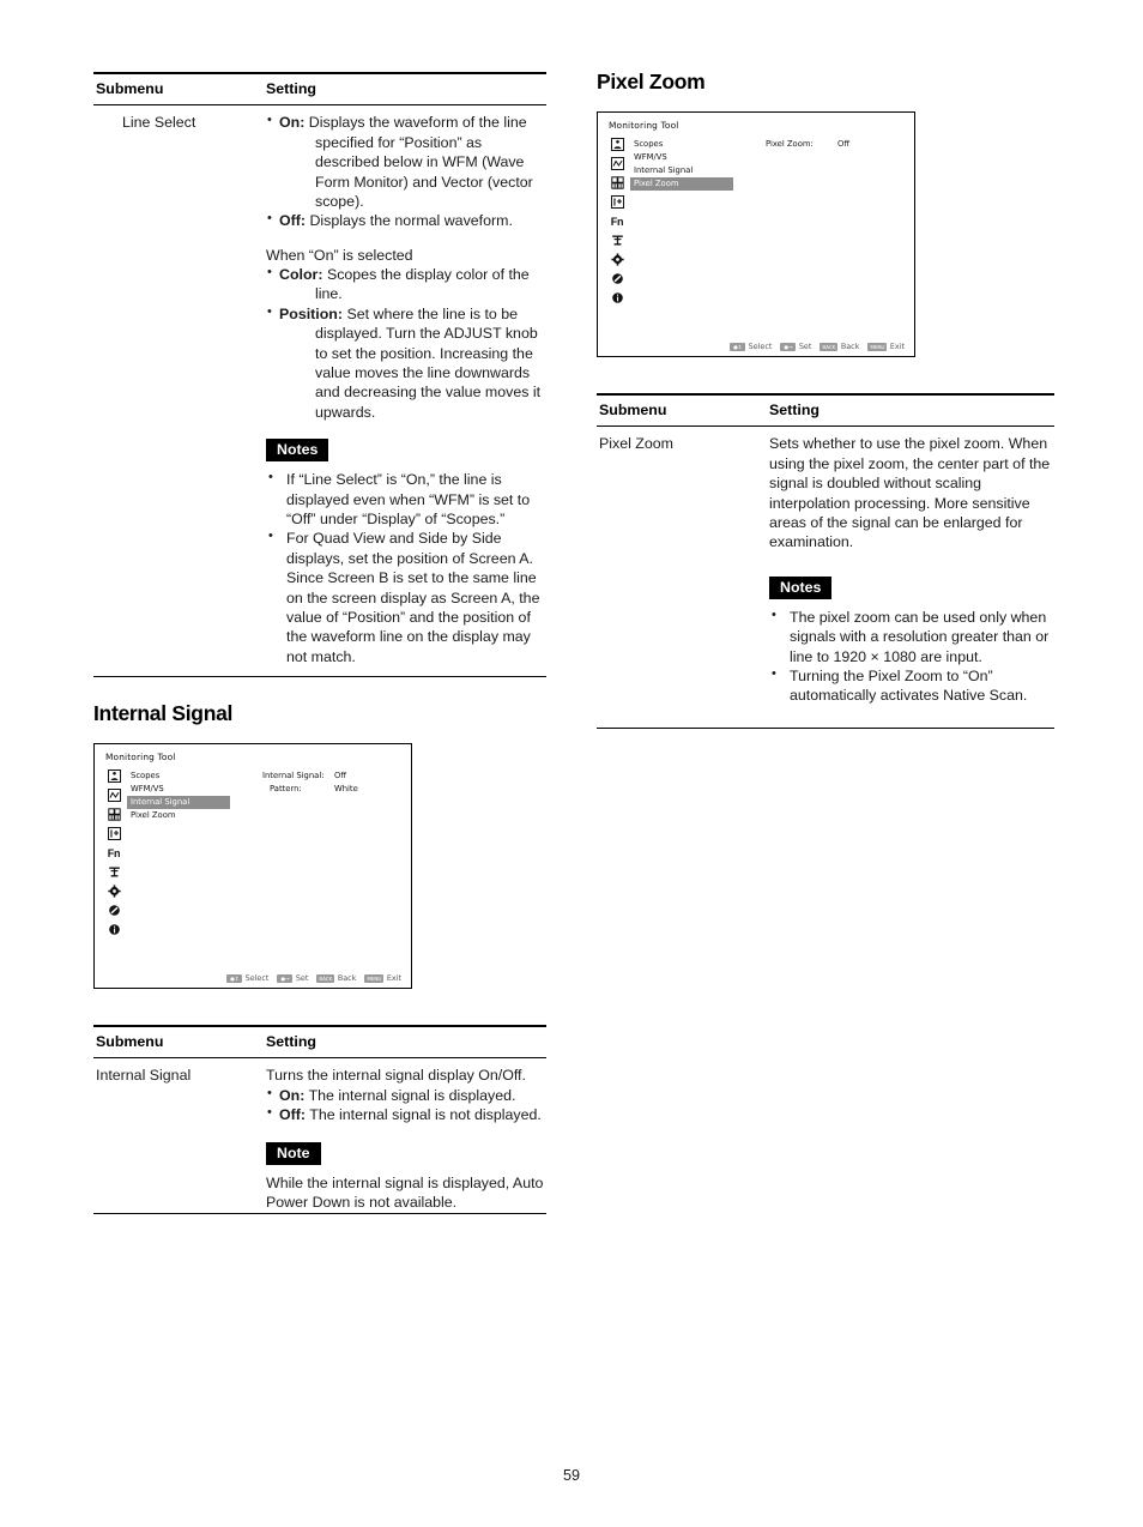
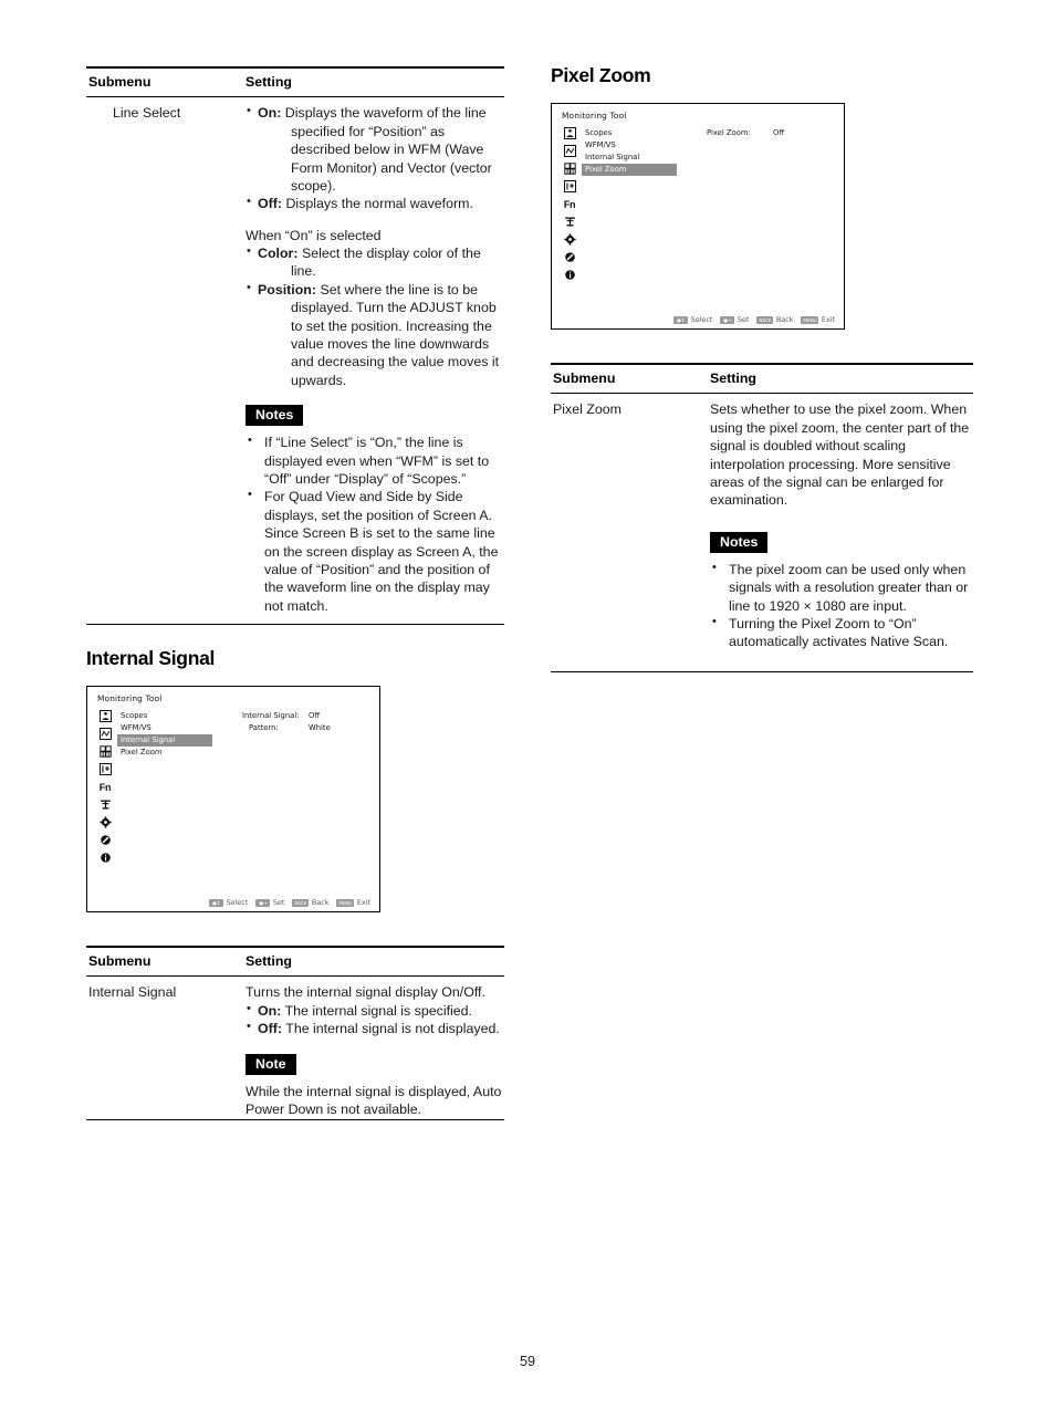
  Submenu	Setting
- Line Select	On: Displays the waveform of the line specified for “Position” as described below in WFM (Wave Form Monitor) and Vector (vector scope). Off: Displays the normal waveform. When “On” is selected Color: Scopes the display color of the line. Position: Set where the line is to be displayed. Turn the ADJUST knob to set the position. Increasing the value moves the line downwards and decreasing the value moves it upwards. Notes If “Line Select” is “On,” the line is displayed even when “WFM” is set to “Off” under “Display” of “Scopes.” For Quad View and Side by Side displays, set the position of Screen A. Since Screen B is set to the same line on the screen display as Screen A, the value of “Position” and the position of the waveform line on the display may not match.
+ Line Select	On: Displays the waveform of the line specified for “Position” as described below in WFM (Wave Form Monitor) and Vector (vector scope). Off: Displays the normal waveform. When “On” is selected Color: Select the display color of the line. Position: Set where the line is to be displayed. Turn the ADJUST knob to set the position. Increasing the value moves the line downwards and decreasing the value moves it upwards. Notes If “Line Select” is “On,” the line is displayed even when “WFM” is set to “Off” under “Display” of “Scopes.” For Quad View and Side by Side displays, set the position of Screen A. Since Screen B is set to the same line on the screen display as Screen A, the value of “Position” and the position of the waveform line on the display may not match.
  Internal Signal
  Monitoring Tool
  Fn
  Scopes
  WFM/VS
  Internal Signal
  Pixel Zoom
  Internal Signal:
  Off
  Pattern:
  White
  Select
  Set
  Back
  Exit
  Submenu	Setting
- Internal Signal	Turns the internal signal display On/Off. On: The internal signal is displayed. Off: The internal signal is not displayed. Note While the internal signal is displayed, Auto Power Down is not available.
+ Internal Signal	Turns the internal signal display On/Off. On: The internal signal is specified. Off: The internal signal is not displayed. Note While the internal signal is displayed, Auto Power Down is not available.
  Pixel Zoom
  Monitoring Tool
  Fn
  Scopes
  WFM/VS
  Internal Signal
  Pixel Zoom
  Pixel Zoom:
  Off
  Select
  Set
  Back
  Exit
  Submenu	Setting
  Pixel Zoom	Sets whether to use the pixel zoom. When using the pixel zoom, the center part of the signal is doubled without scaling interpolation processing. More sensitive areas of the signal can be enlarged for examination. Notes The pixel zoom can be used only when signals with a resolution greater than or line to 1920 × 1080 are input. Turning the Pixel Zoom to “On” automatically activates Native Scan.
  59
